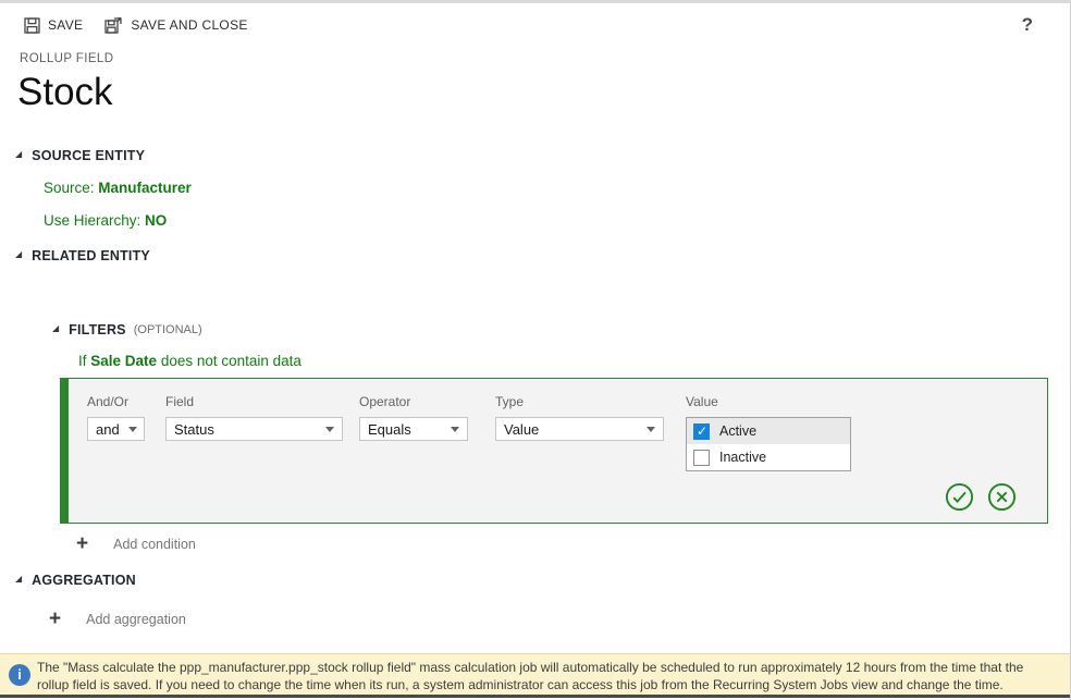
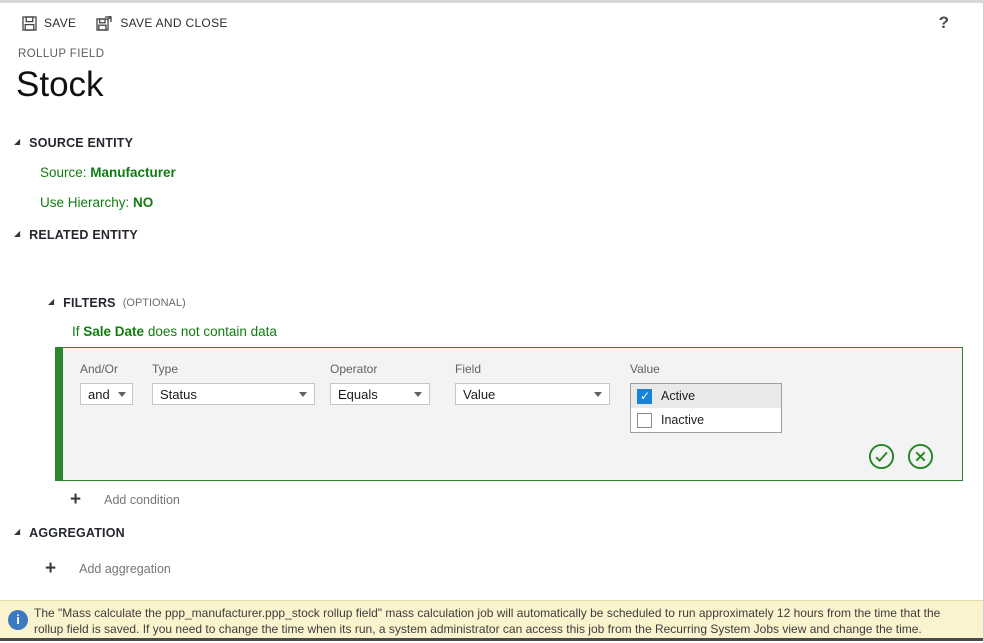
  SAVE
  SAVE AND CLOSE
  ?
  ROLLUP FIELD
  Stock
  ◢
  SOURCE ENTITY
  Source: Manufacturer
  Use Hierarchy: NO
  ◢
  RELATED ENTITY
  ◢
  FILTERS
  (OPTIONAL)
  If Sale Date does not contain data
  And/Or
- Field
+ Type
  Operator
- Type
+ Field
  Value
  and
  Status
  Equals
  Value
  Active
  Inactive
  +
  Add condition
  ◢
  AGGREGATION
  +
  Add aggregation
  i
  The "Mass calculate the ppp_manufacturer.ppp_stock rollup field" mass calculation job will automatically be scheduled to run approximately 12 hours from the time that the rollup field is saved. If you need to change the time when its run, a system administrator can access this job from the Recurring System Jobs view and change the time.
